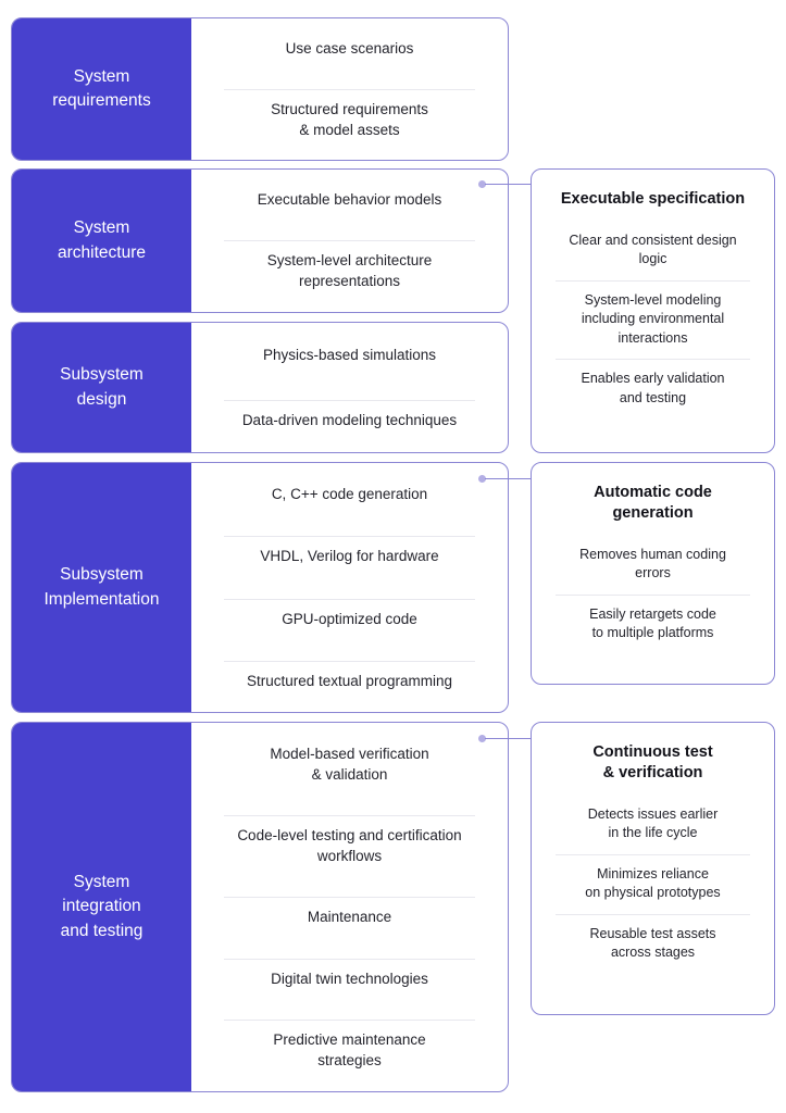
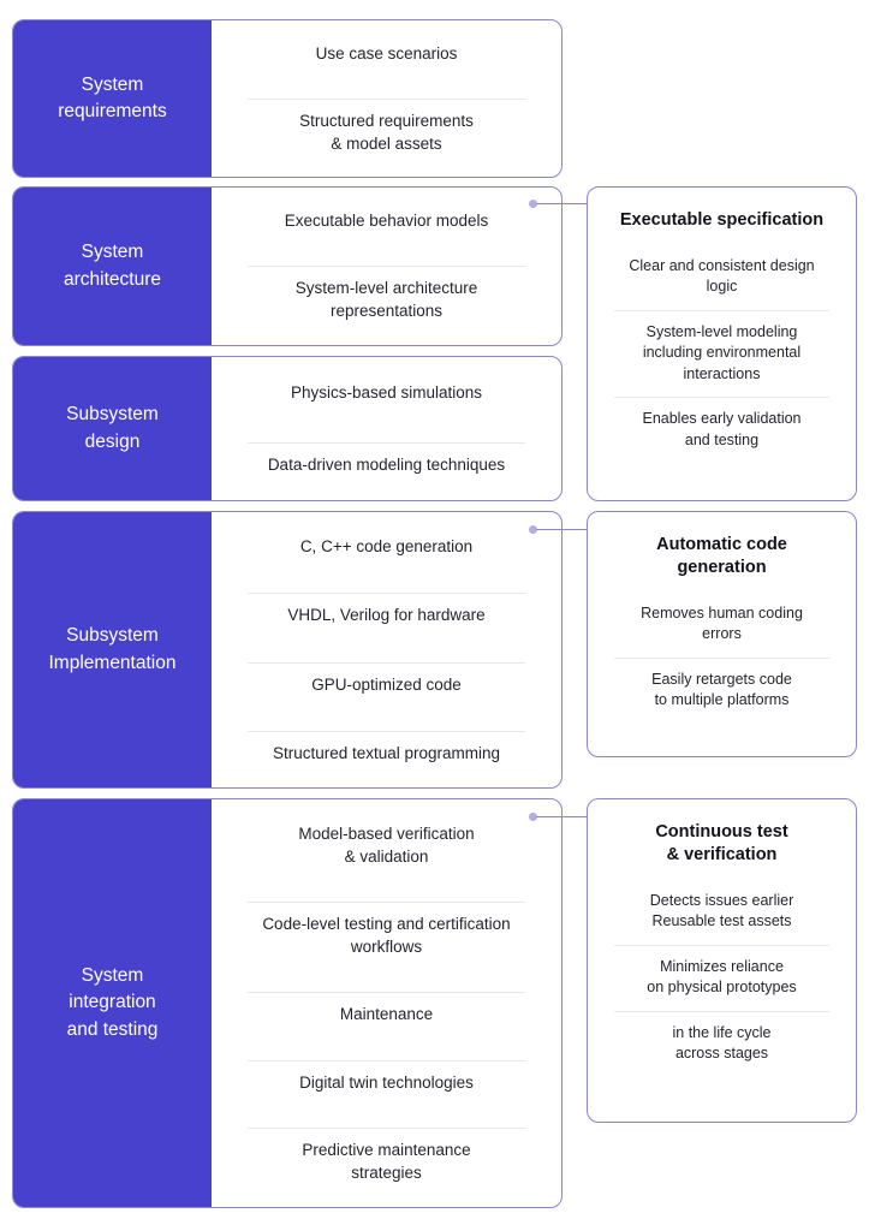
  System
  requirements
  Use case scenarios
  Structured requirements
  & model assets
  System
  architecture
  Executable behavior models
  System-level architecture
  representations
  Subsystem
  design
  Physics-based simulations
  Data-driven modeling techniques
  Subsystem
  Implementation
  C, C++ code generation
  VHDL, Verilog for hardware
  GPU-optimized code
  Structured textual programming
  System
  integration
  and testing
  Model-based verification
  & validation
  Code-level testing and certification
  workflows
  Maintenance
  Digital twin technologies
  Predictive maintenance
  strategies
  Executable specification
  Clear and consistent design
  logic
  System-level modeling
  including environmental
  interactions
  Enables early validation
  and testing
  Automatic code
  generation
  Removes human coding
  errors
  Easily retargets code
  to multiple platforms
  Continuous test
  & verification
  Detects issues earlier
- in the life cycle
+ Reusable test assets
  Minimizes reliance
  on physical prototypes
- Reusable test assets
+ in the life cycle
  across stages
